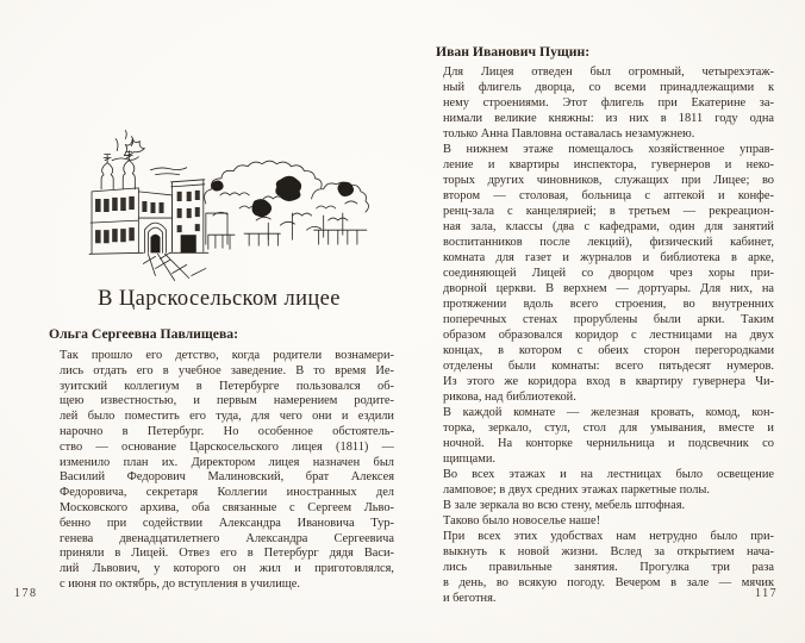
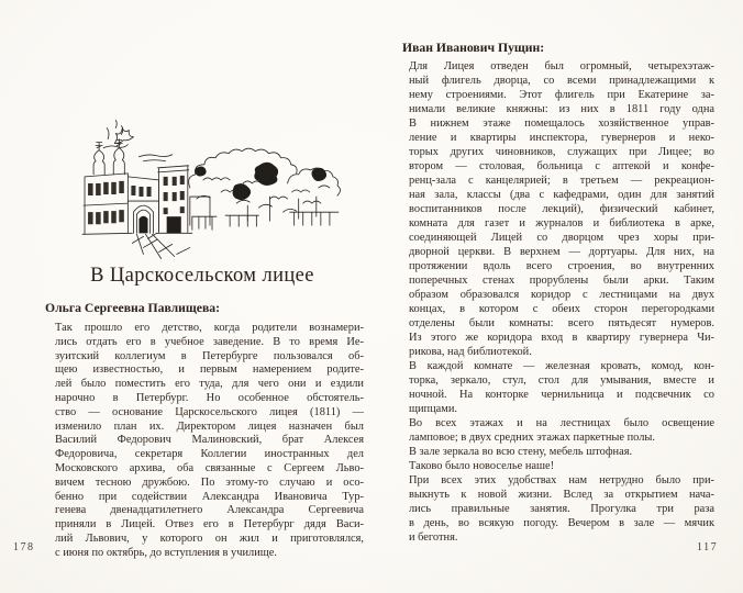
  В Царскосельском лицее
  Ольга Сергеевна Павлищева:
  Так прошло его детство, когда родители вознамери-
  лись отдать его в учебное заведение. В то время Ие-
  зуитский коллегиум в Петербурге пользовался об-
  щею известностью, и первым намерением родите-
  лей было поместить его туда, для чего они и ездили
  нарочно в Петербург. Но особенное обстоятель-
  ство — основание Царскосельского лицея (1811) —
  изменило план их. Директором лицея назначен был
  Василий Федорович Малиновский, брат Алексея
  Федоровича, секретаря Коллегии иностранных дел
  Московского архива, оба связанные с Сергеем Льво-
+ вичем тесною дружбою. По этому-то случаю и осо-
  бенно при содействии Александра Ивановича Тур-
  генева двенадцатилетнего Александра Сергеевича
  приняли в Лицей. Отвез его в Петербург дядя Васи-
  лий Львович, у которого он жил и приготовлялся,
  с июня по октябрь, до вступления в училище.
  178
  Иван Иванович Пущин:
  Для Лицея отведен был огромный, четырехэтаж-
  ный флигель дворца, со всеми принадлежащими к
  нему строениями. Этот флигель при Екатерине за-
  нимали великие княжны: из них в 1811 году одна
- только Анна Павловна оставалась незамужнею.
  В нижнем этаже помещалось хозяйственное управ-
  ление и квартиры инспектора, гувернеров и неко-
  торых других чиновников, служащих при Лицее; во
  втором — столовая, больница с аптекой и конфе-
  ренц-зала с канцелярией; в третьем — рекреацион-
  ная зала, классы (два с кафедрами, один для занятий
  воспитанников после лекций), физический кабинет,
  комната для газет и журналов и библиотека в арке,
  соединяющей Лицей со дворцом чрез хоры при-
  дворной церкви. В верхнем — дортуары. Для них, на
  протяжении вдоль всего строения, во внутренних
  поперечных стенах прорублены были арки. Таким
  образом образовался коридор с лестницами на двух
  концах, в котором с обеих сторон перегородками
  отделены были комнаты: всего пятьдесят нумеров.
  Из этого же коридора вход в квартиру гувернера Чи-
  рикова, над библиотекой.
  В каждой комнате — железная кровать, комод, кон-
  торка, зеркало, стул, стол для умывания, вместе и
  ночной. На конторке чернильница и подсвечник со
  щипцами.
  Во всех этажах и на лестницах было освещение
  ламповое; в двух средних этажах паркетные полы.
  В зале зеркала во всю стену, мебель штофная.
  Таково было новоселье наше!
  При всех этих удобствах нам нетрудно было при-
  выкнуть к новой жизни. Вслед за открытием нача-
  лись правильные занятия. Прогулка три раза
  в день, во всякую погоду. Вечером в зале — мячик
  и беготня.
  117
